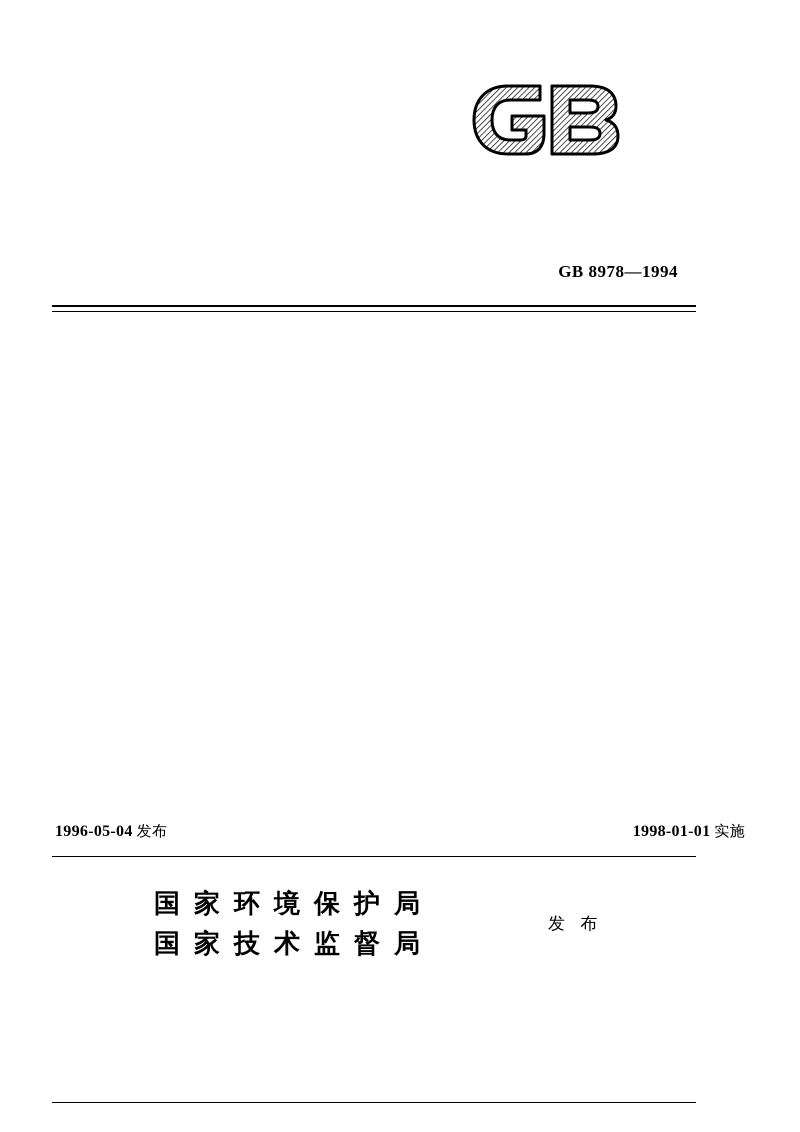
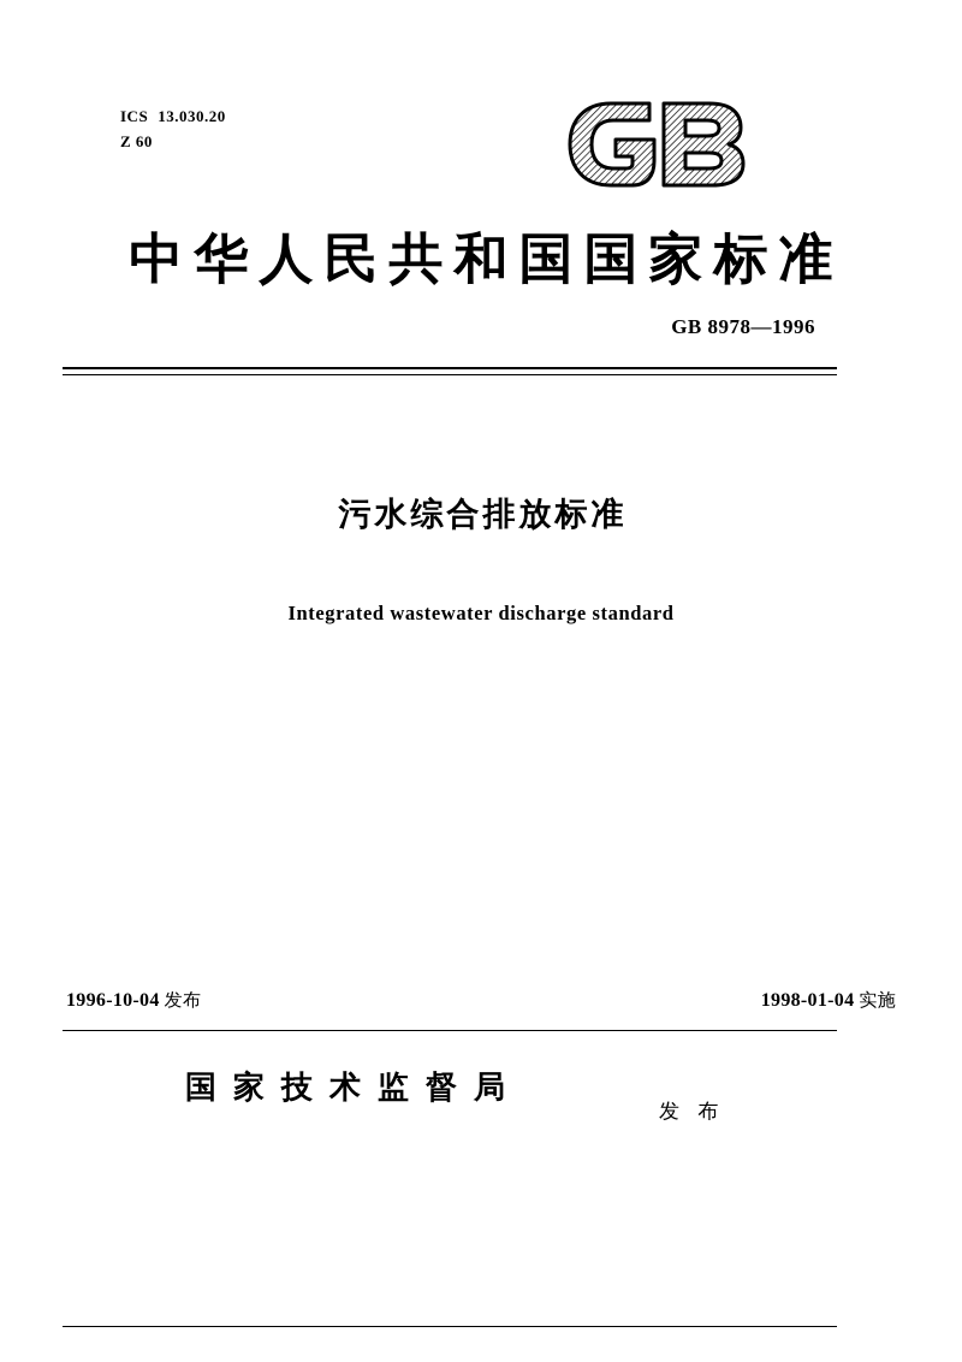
+ ICS 13.030.20
+ Z 60
+ 中华人民共和国国家标准
- GB 8978—1994
+ GB 8978—1996
+ 污水综合排放标准
+ Integrated wastewater discharge standard
- 1996-05-04 发布
+ 1996-10-04 发布
- 1998-01-01 实施
+ 1998-01-04 实施
- 国家环境保护局
  国家技术监督局
  发 布
